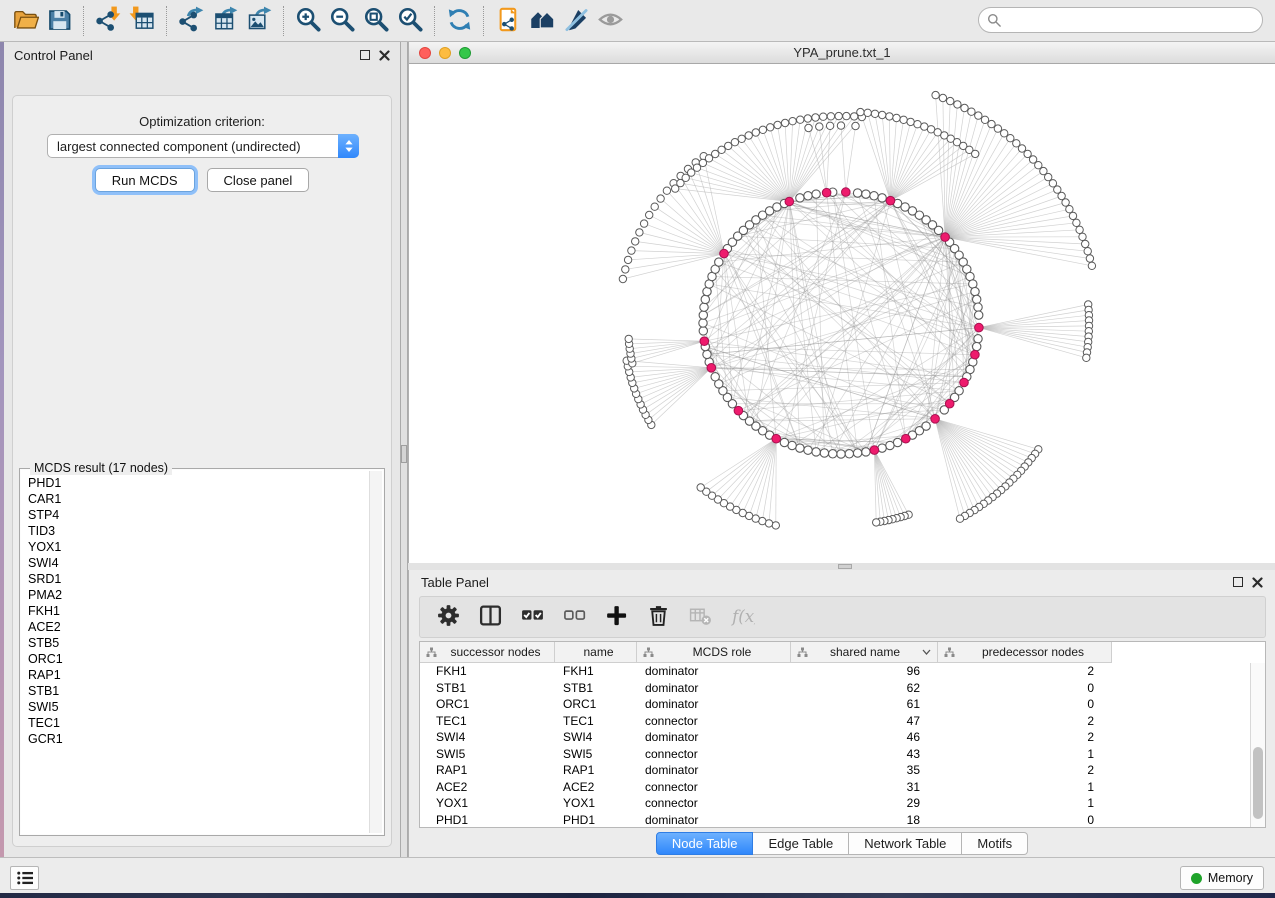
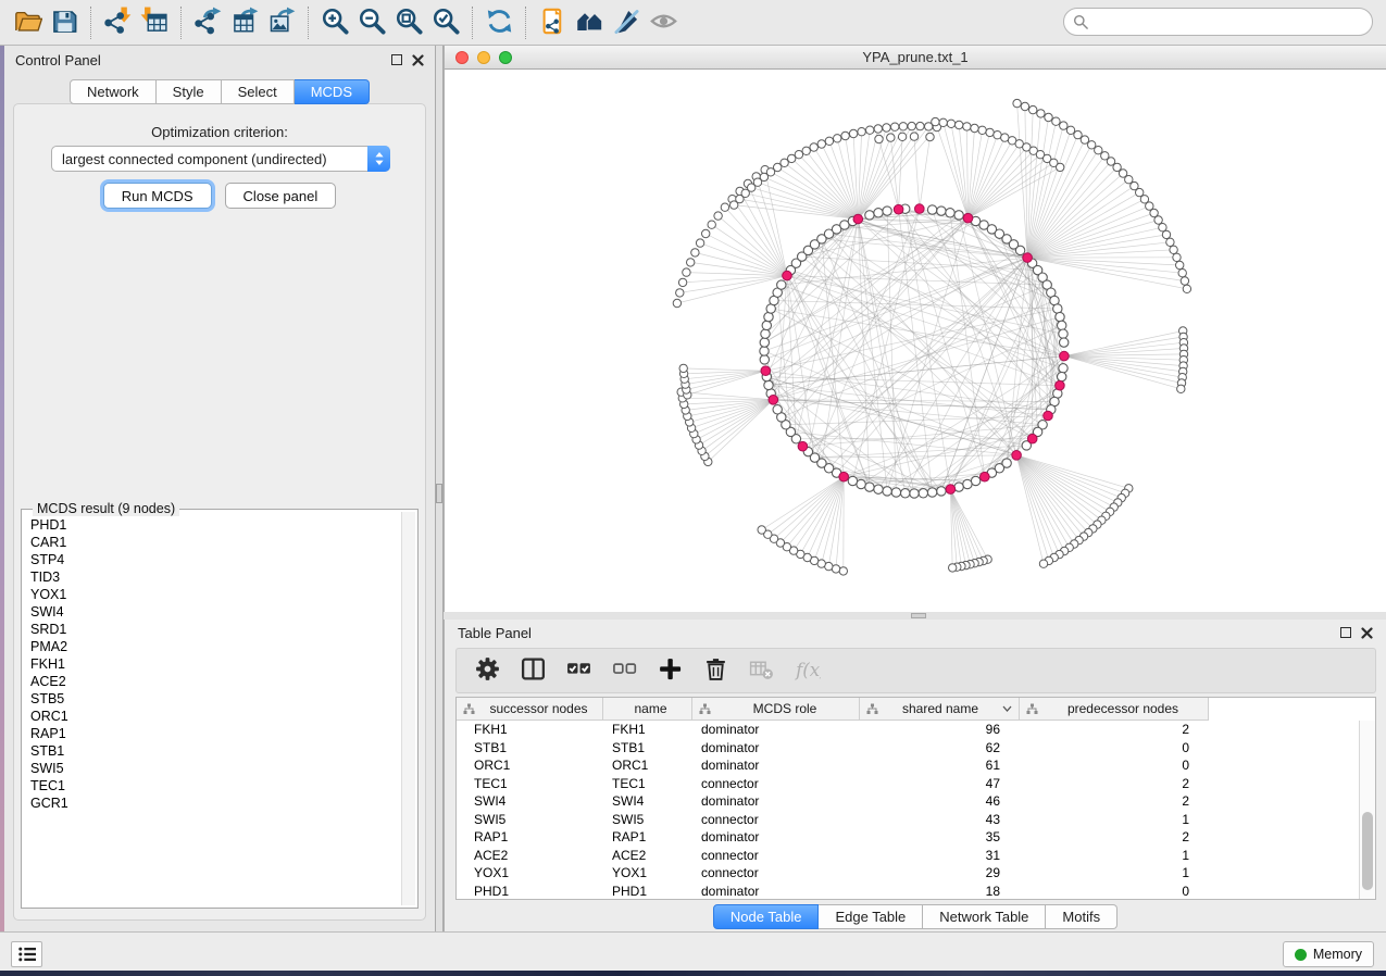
  Control Panel
+ Network
+ Style
+ Select
+ MCDS
  Optimization criterion:
  largest connected component (undirected)
  Run MCDS
  Close panel
- MCDS result (17 nodes)
+ MCDS result (9 nodes)
  PHD1
  CAR1
  STP4
  TID3
  YOX1
  SWI4
  SRD1
  PMA2
  FKH1
  ACE2
  STB5
  ORC1
  RAP1
  STB1
  SWI5
  TEC1
  GCR1
  YPA_prune.txt_1
  Table Panel
  f(x
  successor nodes
  name
  MCDS role
  shared name
  predecessor nodes
  FKH1
  FKH1
  dominator
  96
  2
  STB1
  STB1
  dominator
  62
  0
  ORC1
  ORC1
  dominator
  61
  0
  TEC1
  TEC1
  connector
  47
  2
  SWI4
  SWI4
  dominator
  46
  2
  SWI5
  SWI5
  connector
  43
  1
  RAP1
  RAP1
  dominator
  35
  2
  ACE2
  ACE2
  connector
  31
  1
  YOX1
  YOX1
  connector
  29
  1
  PHD1
  PHD1
  dominator
  18
  0
  Node Table
  Edge Table
  Network Table
  Motifs
  Memory
